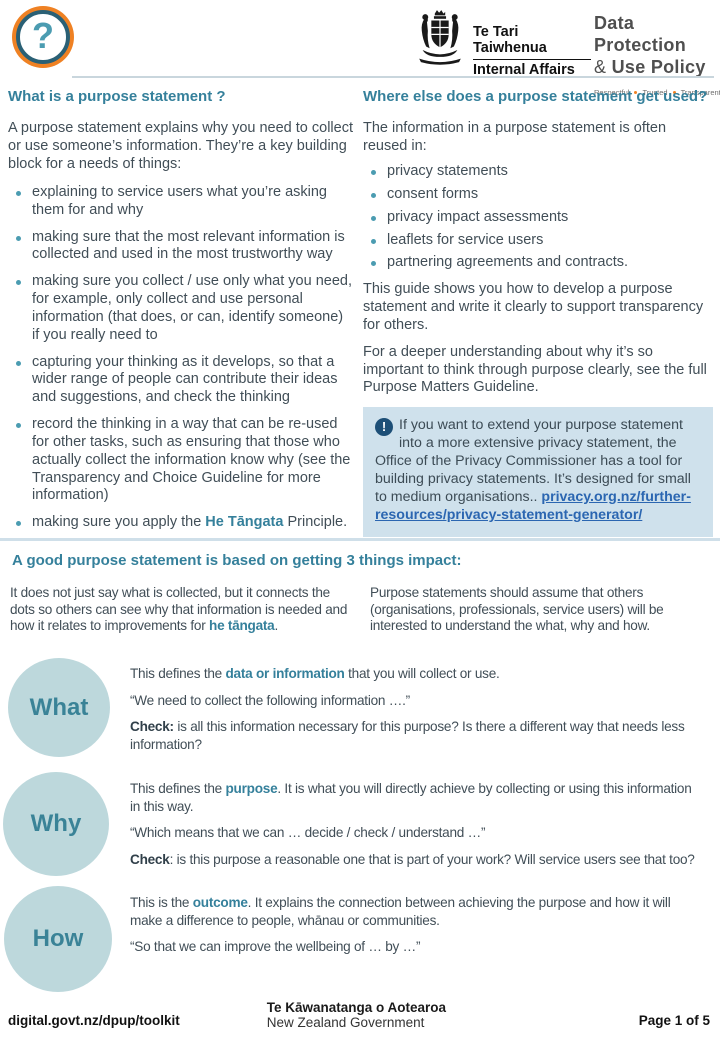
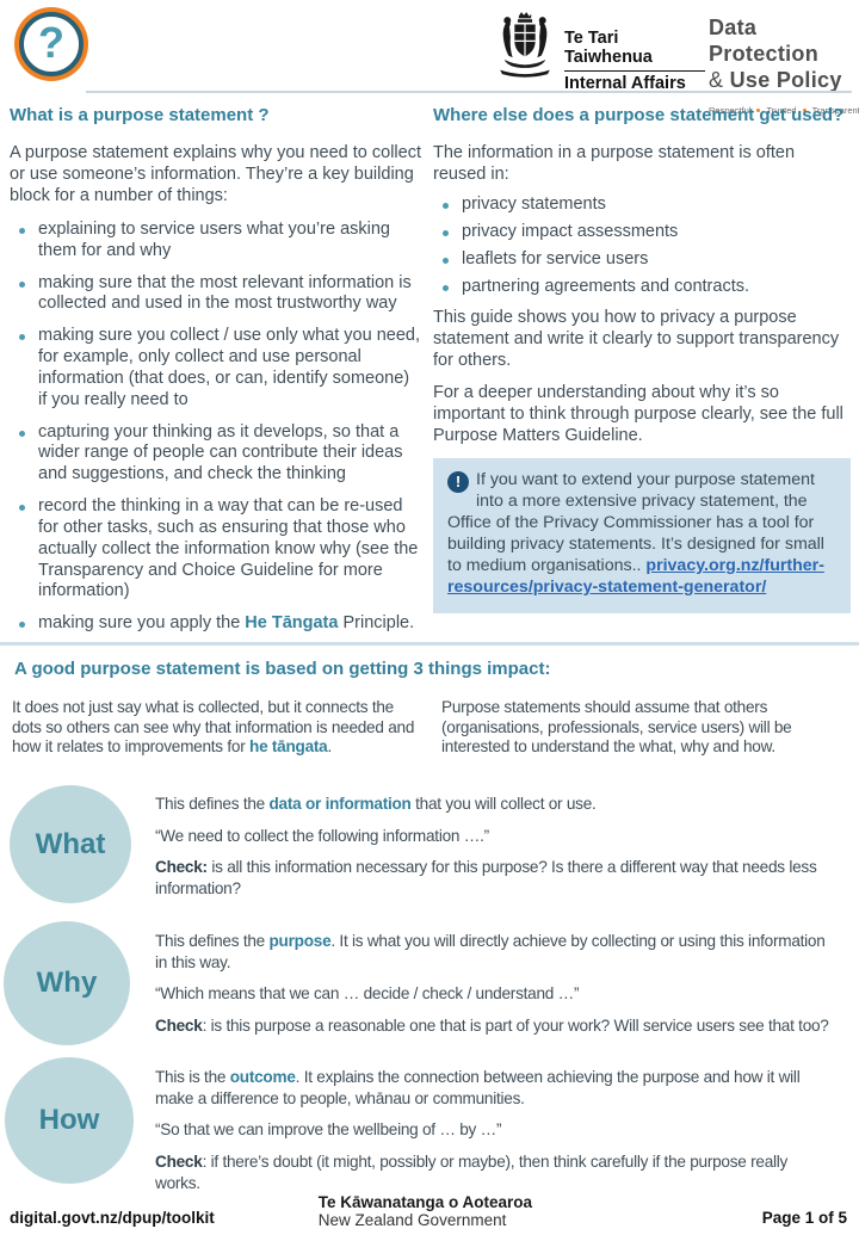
  ?
  Te Tari Taiwhenua
  Internal Affairs
  Data Protection
  & Use Policy
  Respectful
  Trusted
  Transparen
  What is a purpose statement ?
- A purpose statement explains why you need to collect or use someone’s information. They’re a key building block for a needs of things:
+ A purpose statement explains why you need to collect or use someone’s information. They’re a key building block for a number of things:
  explaining to service users what you’re asking them for and why
  making sure that the most relevant information is collected and used in the most trustworthy way
  making sure you collect / use only what you need, for example, only collect and use personal information (that does, or can, identify someone) if you really need to
  capturing your thinking as it develops, so that a wider range of people can contribute their ideas and suggestions, and check the thinking
  record the thinking in a way that can be re-used for other tasks, such as ensuring that those who actually collect the information know why (see the Transparency and Choice Guideline for more information)
  making sure you apply the He Tāngata Principle.
  Where else does a purpose statement get used?
  The information in a purpose statement is often reused in:
  privacy statements
- consent forms
  privacy impact assessments
  leaflets for service users
  partnering agreements and contracts.
- This guide shows you how to develop a purpose statement and write it clearly to support transparency for others.
+ This guide shows you how to privacy a purpose statement and write it clearly to support transparency for others.
  For a deeper understanding about why it’s so important to think through purpose clearly, see the full Purpose Matters Guideline.
  !
  If you want to extend your purpose statement into a more extensive privacy statement, the Office of the Privacy Commissioner has a tool for building privacy statements. It’s designed for small to medium organisations.. privacy.org.nz/further-resources/privacy-statement-generator/
  A good purpose statement is based on getting 3 things impact:
  It does not just say what is collected, but it connects the dots so others can see why that information is needed and how it relates to improvements for he tāngata.
  Purpose statements should assume that others (organisations, professionals, service users) will be interested to understand the what, why and how.
  What
  This defines the data or information that you will collect or use.
  “We need to collect the following information ….”
  Check: is all this information necessary for this purpose? Is there a different way that needs less information?
  Why
  This defines the purpose. It is what you will directly achieve by collecting or using this information in this way.
  “Which means that we can … decide / check / understand …”
  Check: is this purpose a reasonable one that is part of your work? Will service users see that too?
  How
  This is the outcome. It explains the connection between achieving the purpose and how it will make a difference to people, whānau or communities.
  “So that we can improve the wellbeing of … by …”
+ Check: if there’s doubt (it might, possibly or maybe), then think carefully if the purpose really works.
  digital.govt.nz/dpup/toolkit
  Te Kāwanatanga o Aotearoa
  New Zealand Government
  Page 1 of 5
